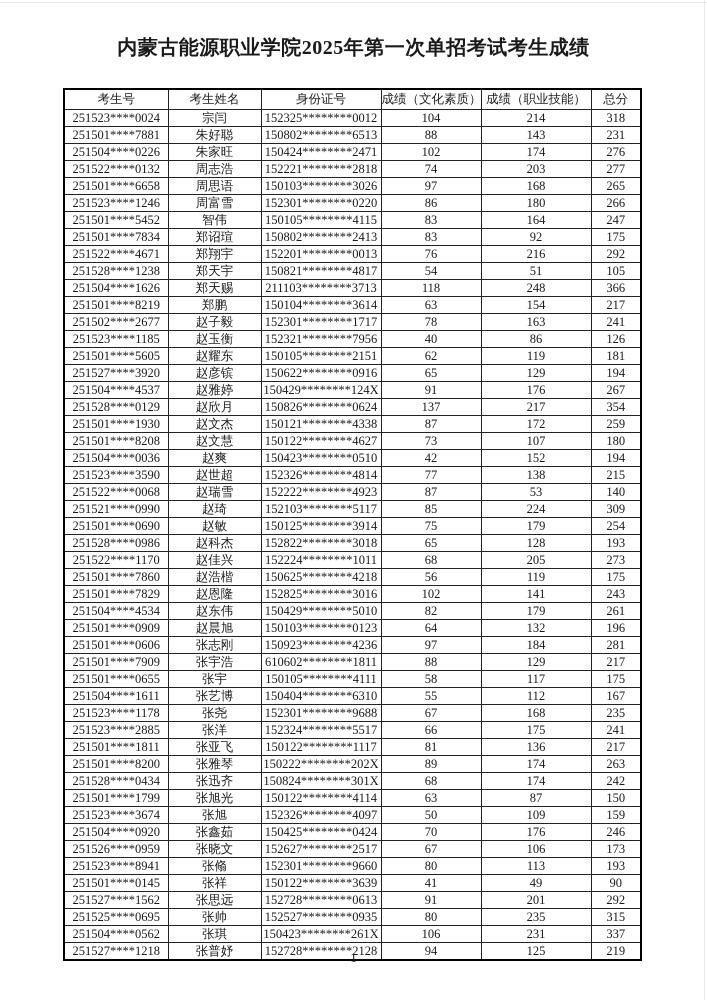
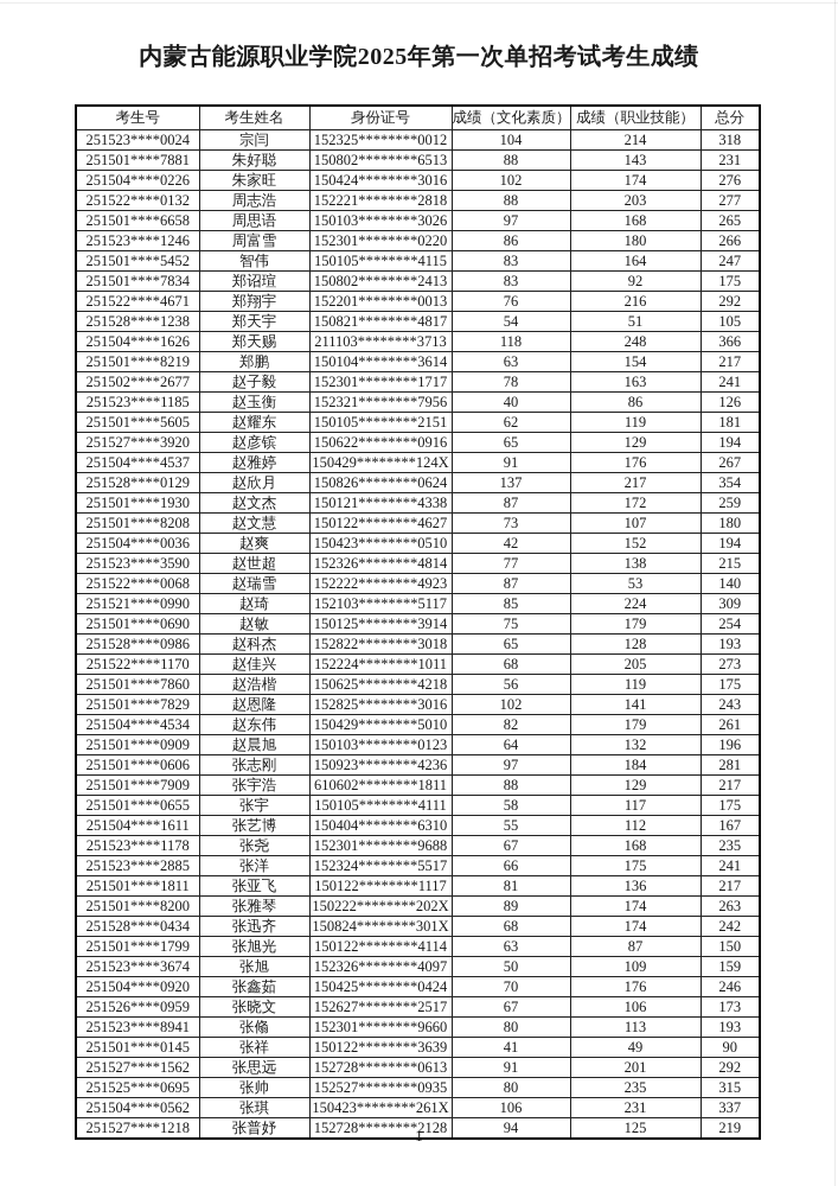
  内蒙古能源职业学院2025年第一次单招考试考生成绩
  考生号	考生姓名	身份证号	成绩（文化素质）	成绩（职业技能）	总分
  251523****0024	宗闫	152325********0012	104	214	318
  251501****7881	朱好聪	150802********6513	88	143	231
- 251504****0226	朱家旺	150424********2471	102	174	276
+ 251504****0226	朱家旺	150424********3016	102	174	276
- 251522****0132	周志浩	152221********2818	74	203	277
+ 251522****0132	周志浩	152221********2818	88	203	277
  251501****6658	周思语	150103********3026	97	168	265
  251523****1246	周富雪	152301********0220	86	180	266
  251501****5452	智伟	150105********4115	83	164	247
  251501****7834	郑诏瑄	150802********2413	83	92	175
  251522****4671	郑翔宇	152201********0013	76	216	292
  251528****1238	郑天宇	150821********4817	54	51	105
  251504****1626	郑天赐	211103********3713	118	248	366
  251501****8219	郑鹏	150104********3614	63	154	217
  251502****2677	赵子毅	152301********1717	78	163	241
  251523****1185	赵玉衡	152321********7956	40	86	126
  251501****5605	赵耀东	150105********2151	62	119	181
  251527****3920	赵彦镔	150622********0916	65	129	194
  251504****4537	赵雅婷	150429********124X	91	176	267
  251528****0129	赵欣月	150826********0624	137	217	354
  251501****1930	赵文杰	150121********4338	87	172	259
  251501****8208	赵文慧	150122********4627	73	107	180
  251504****0036	赵爽	150423********0510	42	152	194
  251523****3590	赵世超	152326********4814	77	138	215
  251522****0068	赵瑞雪	152222********4923	87	53	140
  251521****0990	赵琦	152103********5117	85	224	309
  251501****0690	赵敏	150125********3914	75	179	254
  251528****0986	赵科杰	152822********3018	65	128	193
  251522****1170	赵佳兴	152224********1011	68	205	273
  251501****7860	赵浩楷	150625********4218	56	119	175
  251501****7829	赵恩隆	152825********3016	102	141	243
  251504****4534	赵东伟	150429********5010	82	179	261
  251501****0909	赵晨旭	150103********0123	64	132	196
  251501****0606	张志刚	150923********4236	97	184	281
  251501****7909	张宇浩	610602********1811	88	129	217
  251501****0655	张宇	150105********4111	58	117	175
  251504****1611	张艺博	150404********6310	55	112	167
  251523****1178	张尧	152301********9688	67	168	235
  251523****2885	张洋	152324********5517	66	175	241
  251501****1811	张亚飞	150122********1117	81	136	217
  251501****8200	张雅琴	150222********202X	89	174	263
  251528****0434	张迅齐	150824********301X	68	174	242
  251501****1799	张旭光	150122********4114	63	87	150
  251523****3674	张旭	152326********4097	50	109	159
  251504****0920	张鑫茹	150425********0424	70	176	246
  251526****0959	张晓文	152627********2517	67	106	173
  251523****8941	张翛	152301********9660	80	113	193
  251501****0145	张祥	150122********3639	41	49	90
  251527****1562	张思远	152728********0613	91	201	292
  251525****0695	张帅	152527********0935	80	235	315
  251504****0562	张琪	150423********261X	106	231	337
  251527****1218	张普妤	152728********2128	94	125	219
  1
